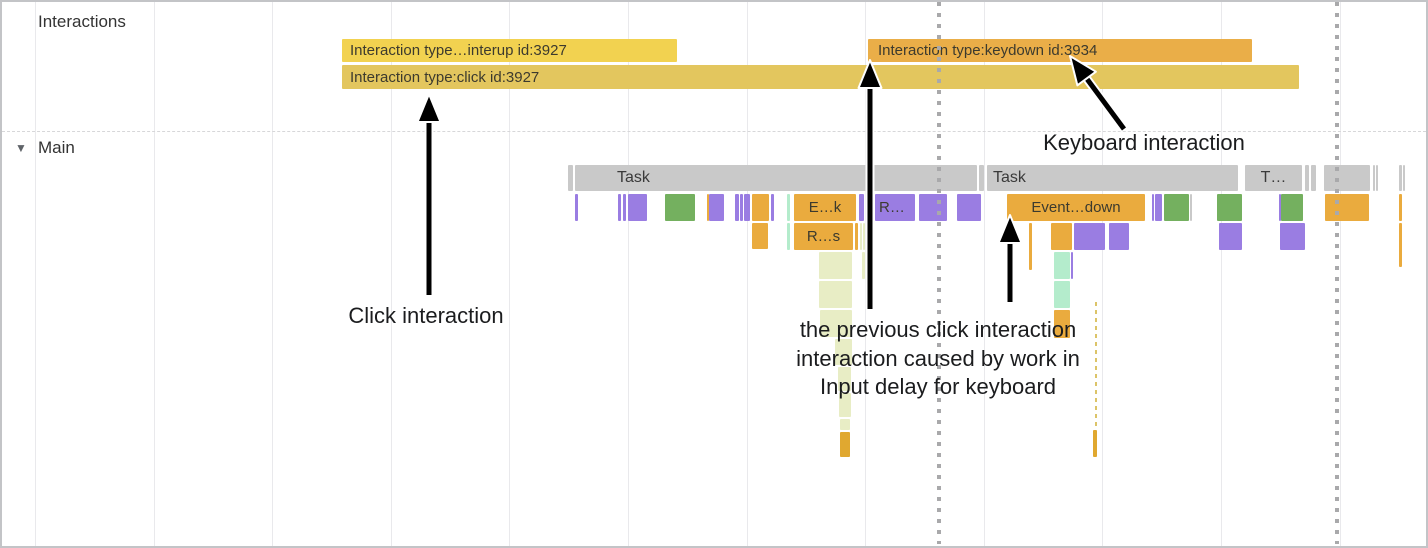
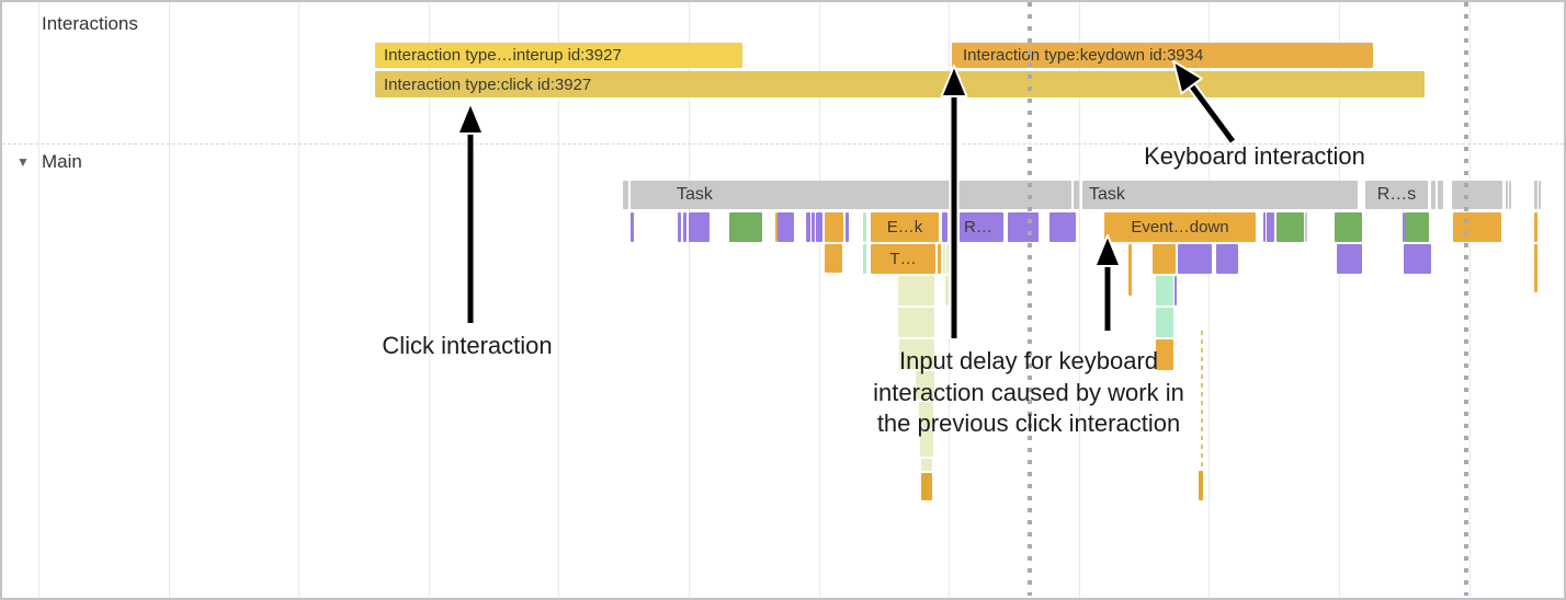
  Interactions
  ▼
  Main
  Interaction type…interup id:3927
  Interaction type:click id:3927
  Interaction type:keydown id:3934
  Task
  Task
- T…
+ R…s
  E…k
  R…
  Event…down
- R…s
+ T…
  Click interaction
  Keyboard interaction
- the previous click interaction
+ Input delay for keyboard
  interaction caused by work in
- Input delay for keyboard
+ the previous click interaction
